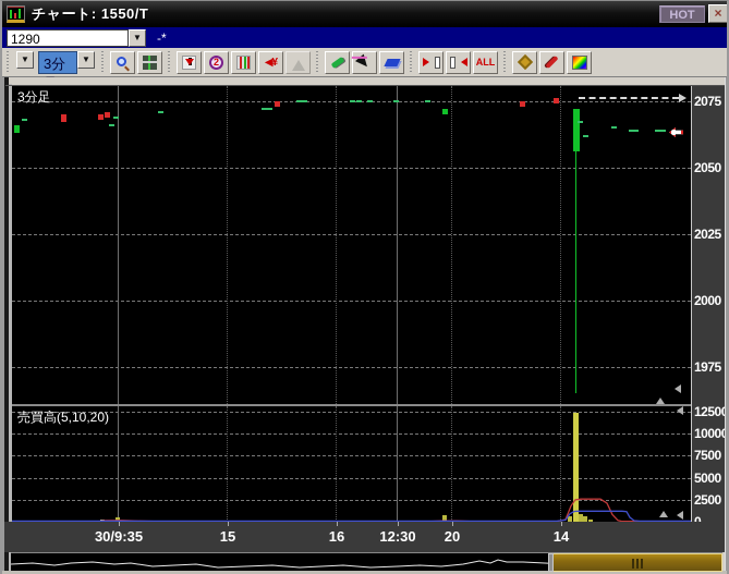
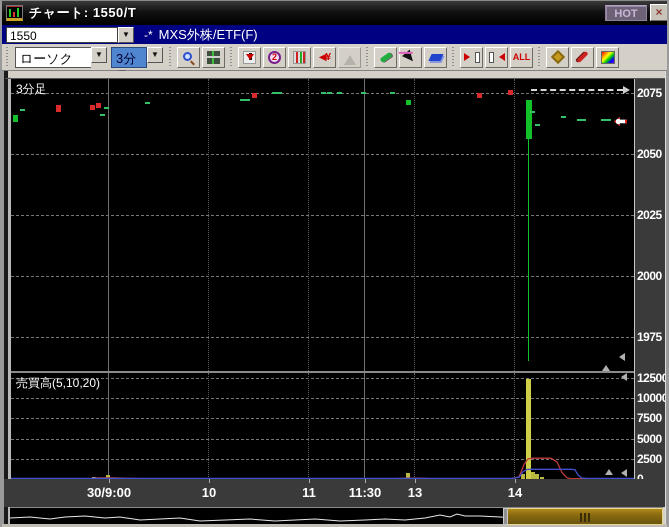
  チャート: 1550/T
  HOT
  ×
- 1290
+ 1550
  ▼
  -*
+ MXS外株/ETF(F)
+ ローソク
  ▼
  ▼
  2
  ◀¥
  ALL
  3分足
  売買高(5,10,20)
  2075
  2050
  2025
  2000
  1975
  1250
  1000
  7500
  5000
  2500
- 30/9:35
+ 30/9:00
- 15
+ 10
- 16
+ 11
- 12:30
+ 11:30
- 20
+ 13
  14
